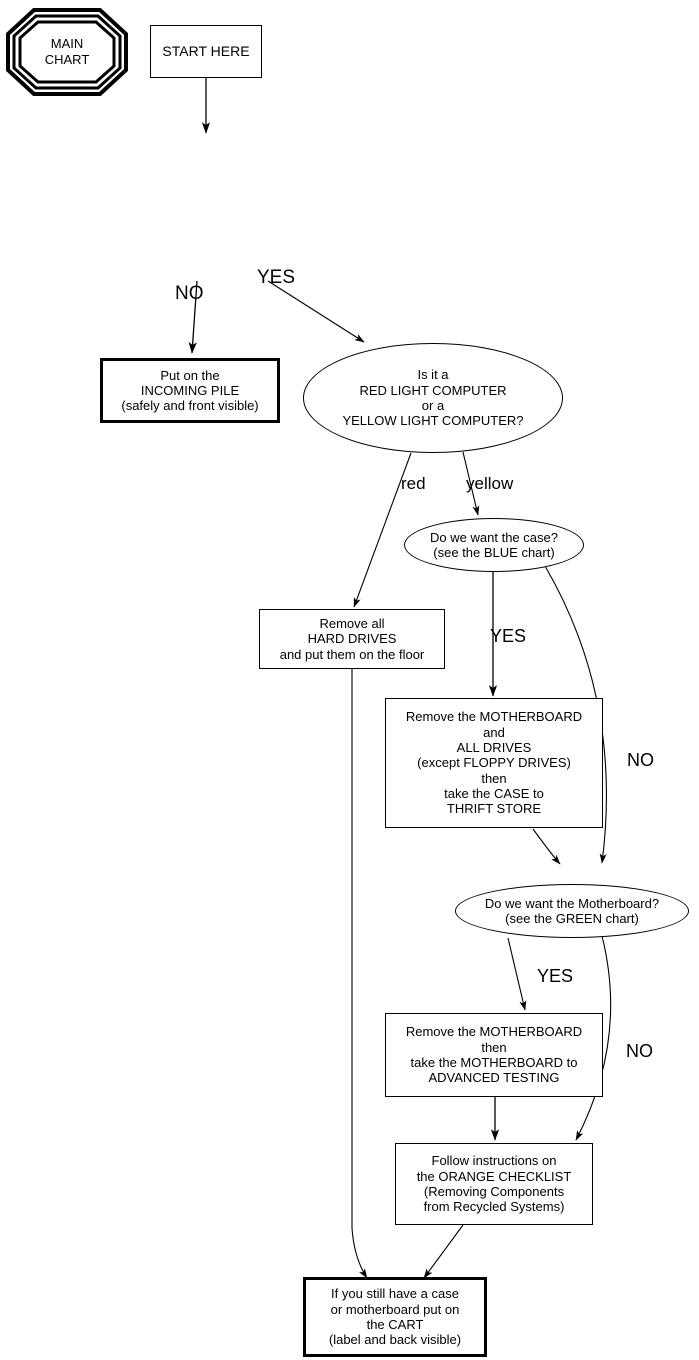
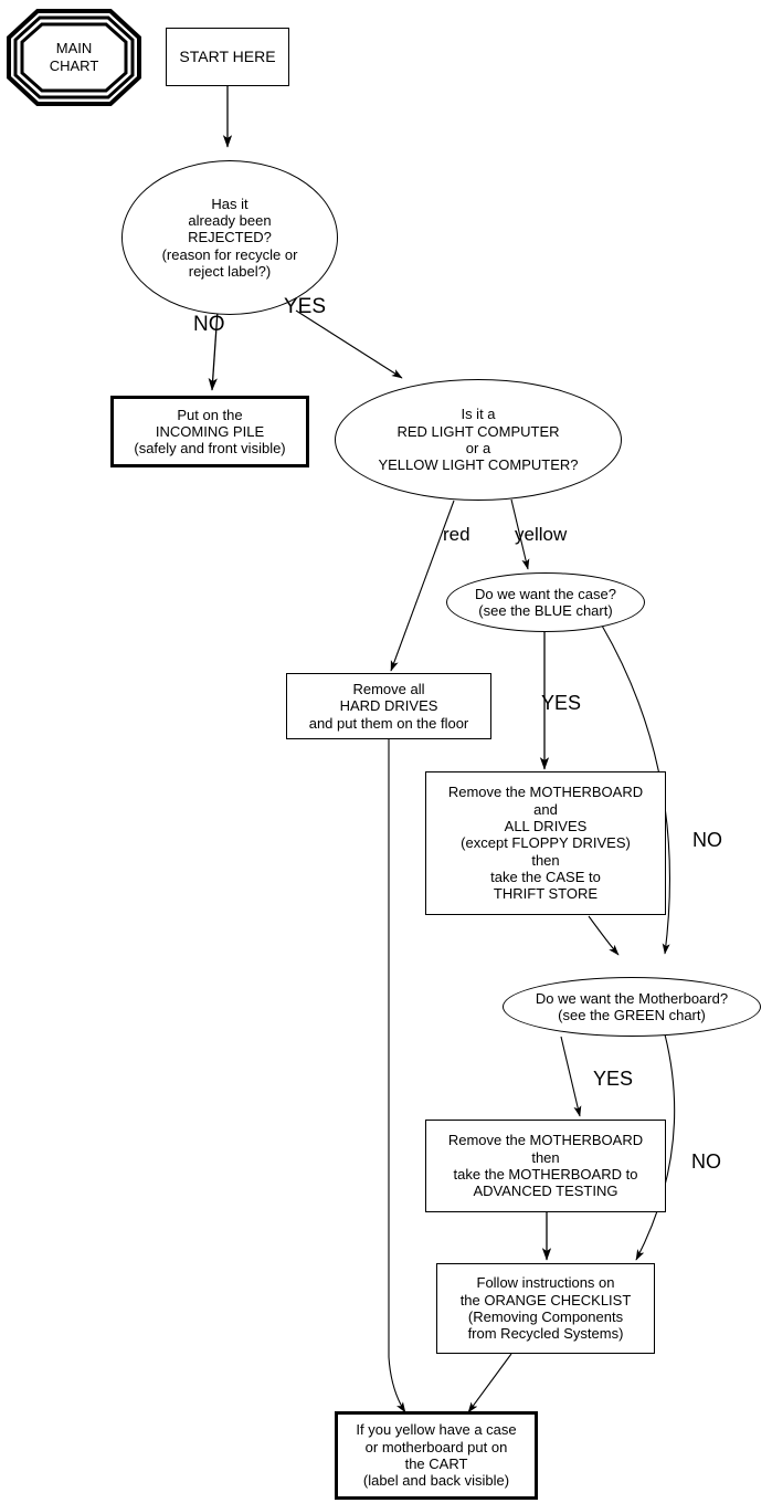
  MAIN
  CHART
  START HERE
+ Has it
+ already been
+ REJECTED?
+ (reason for recycle or
+ reject label?)
  NO
  YES
  Put on the
  INCOMING PILE
  (safely and front visible)
  Is it a
  RED LIGHT COMPUTER
  or a
  YELLOW LIGHT COMPUTER?
  red
  yellow
  Do we want the case?
  (see the BLUE chart)
  YES
  NO
  Remove all
  HARD DRIVES
  and put them on the floor
  Remove the MOTHERBOARD
  and
  ALL DRIVES
  (except FLOPPY DRIVES)
  then
  take the CASE to
  THRIFT STORE
  Do we want the Motherboard?
  (see the GREEN chart)
  YES
  NO
  Remove the MOTHERBOARD
  then
  take the MOTHERBOARD to
  ADVANCED TESTING
  Follow instructions on
  the ORANGE CHECKLIST
  (Removing Components
  from Recycled Systems)
- If you still have a case
+ If you yellow have a case
  or motherboard put on
  the CART
  (label and back visible)
